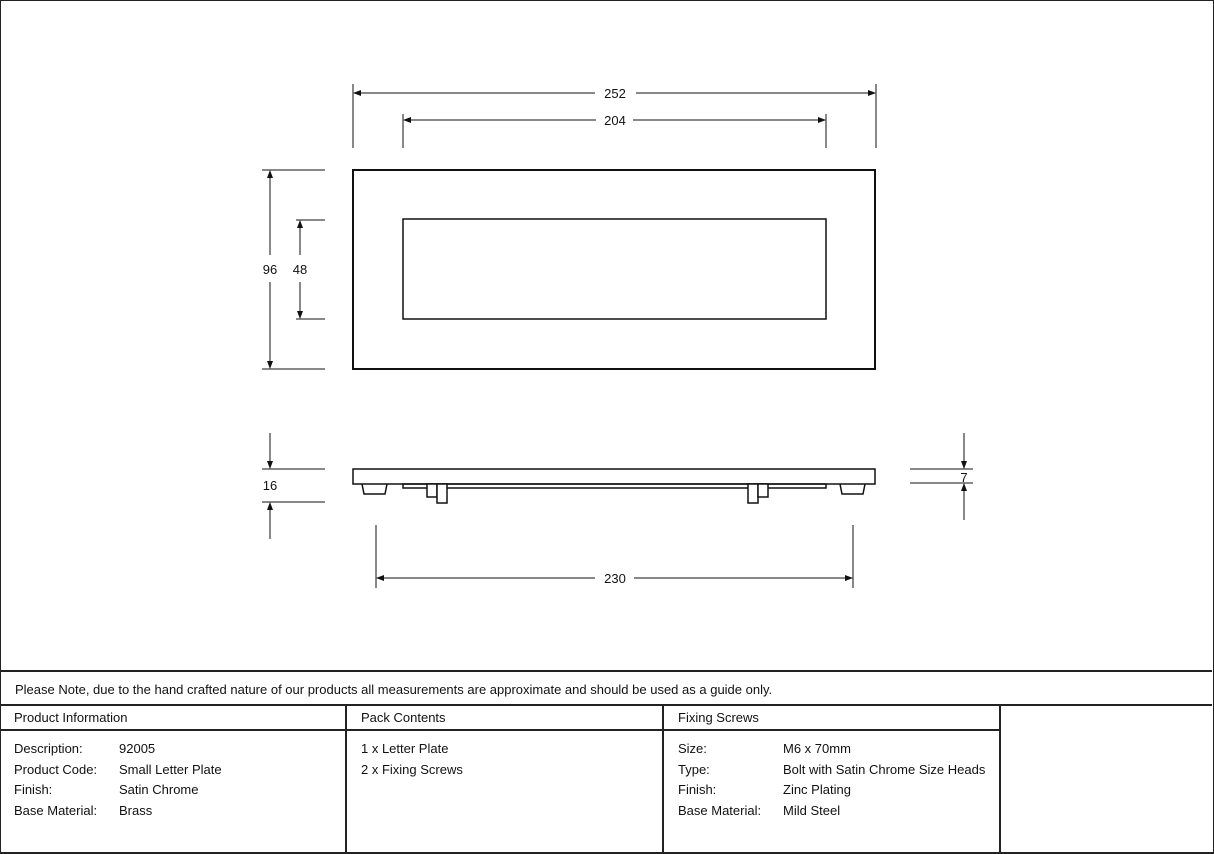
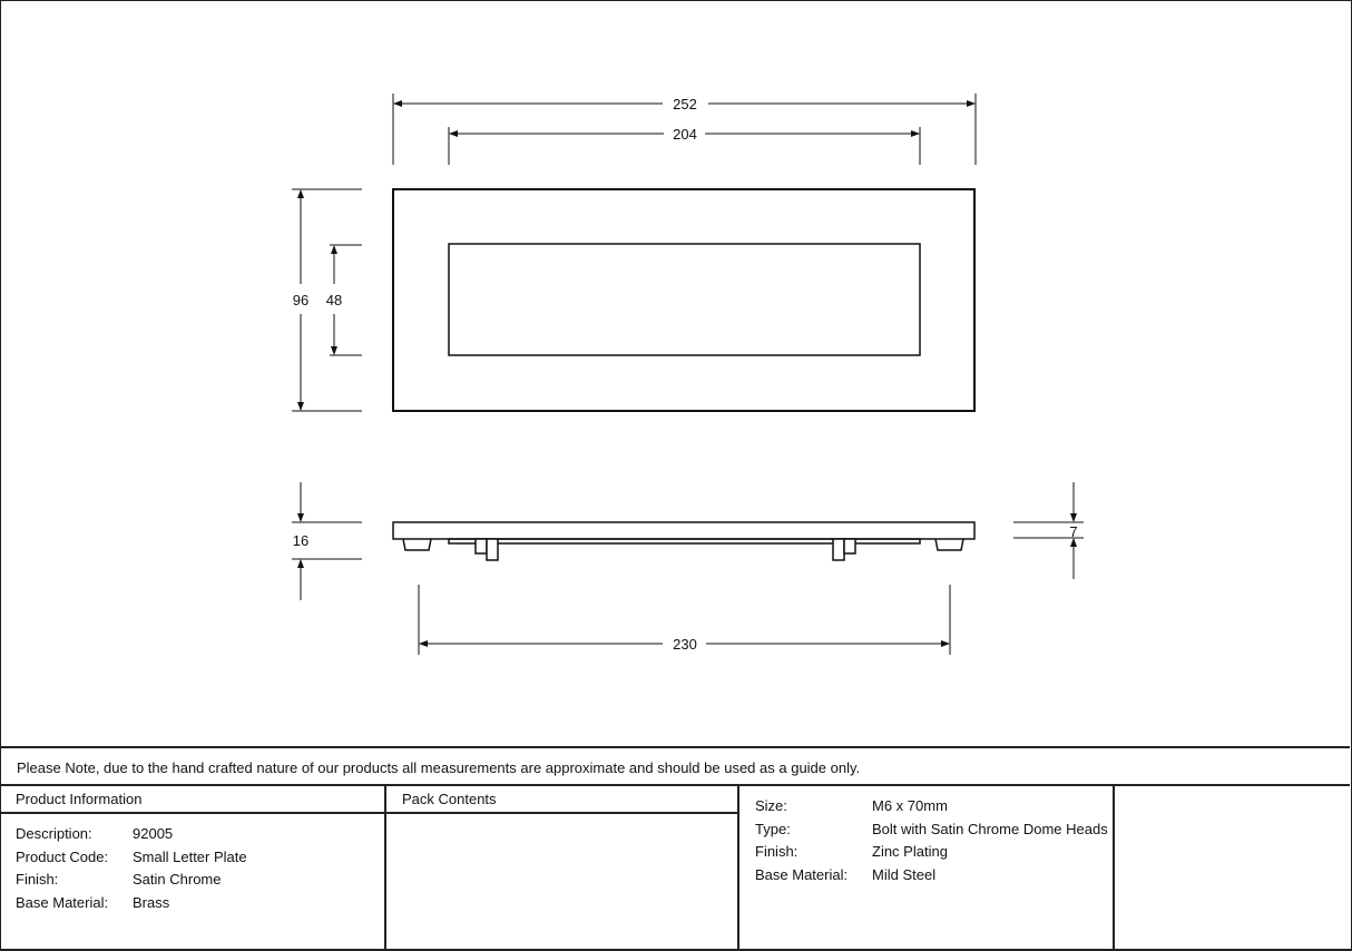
  252
  204
  96
  48
  16
  7
  230
  Please Note, due to the hand crafted nature of our products all measurements are approximate and should be used as a guide only.
  Product Information
  Description:
  92005
  Product Code:
  Small Letter Plate
  Finish:
  Satin Chrome
  Base Material:
  Brass
  Pack Contents
- 1 x Letter Plate
- 2 x Fixing Screws
- Fixing Screws
  Size:
  M6 x 70mm
  Type:
- Bolt with Satin Chrome Size Heads
+ Bolt with Satin Chrome Dome Heads
  Finish:
  Zinc Plating
  Base Material:
  Mild Steel
